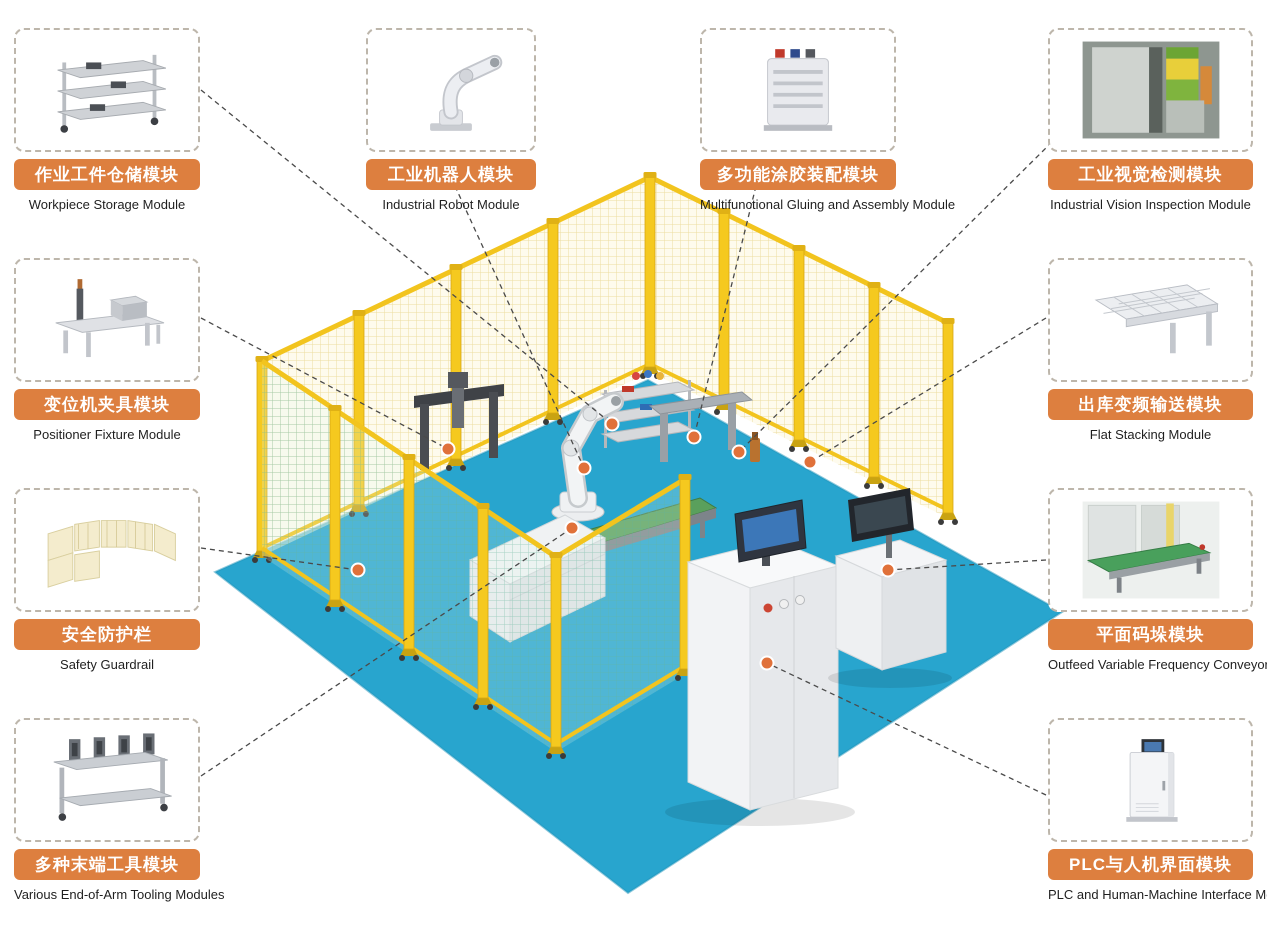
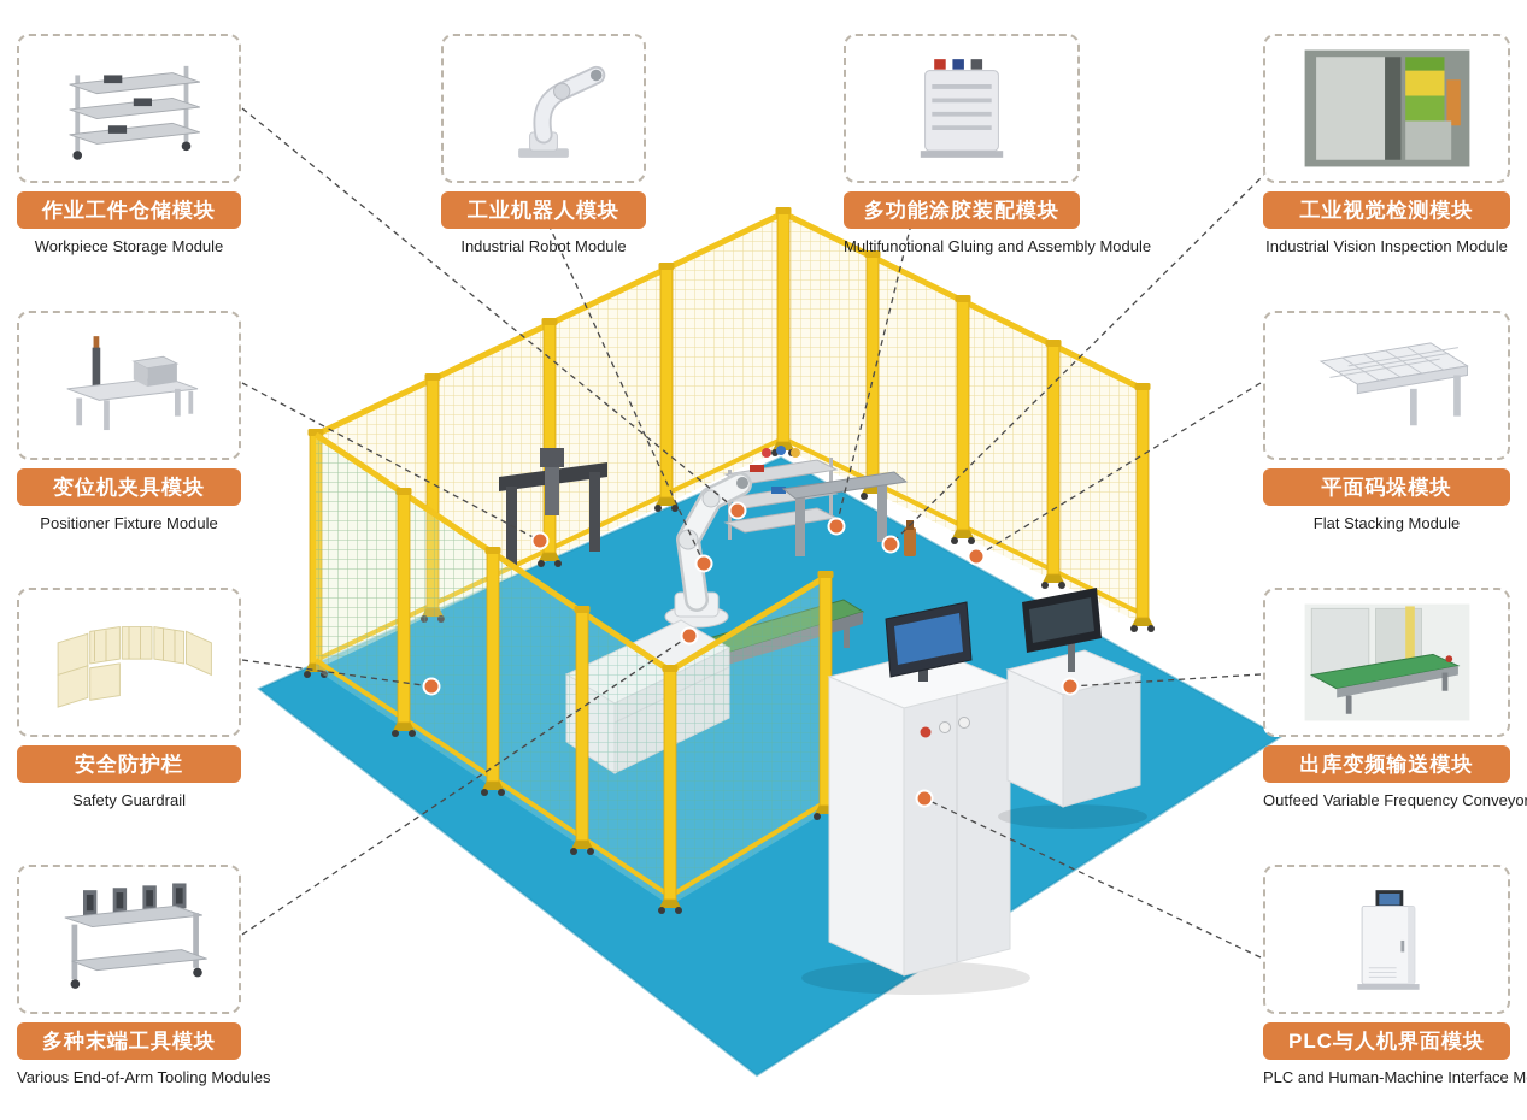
  作业工件仓储模块
  Workpiece Storage Module
  工业机器人模块
  Industrial Robot Module
  多功能涂胶装配模块
  Multifunctional Gluing and Assembly Module
  工业视觉检测模块
  Industrial Vision Inspection Module
  变位机夹具模块
  Positioner Fixture Module
  安全防护栏
  Safety Guardrail
  多种末端工具模块
  Various End-of-Arm Tooling Modules
- 出库变频输送模块
+ 平面码垛模块
  Flat Stacking Module
- 平面码垛模块
+ 出库变频输送模块
  Outfeed Variable Frequency Conveyo
  PLC与人机界面模块
  PLC and Human-Machine Interface M
